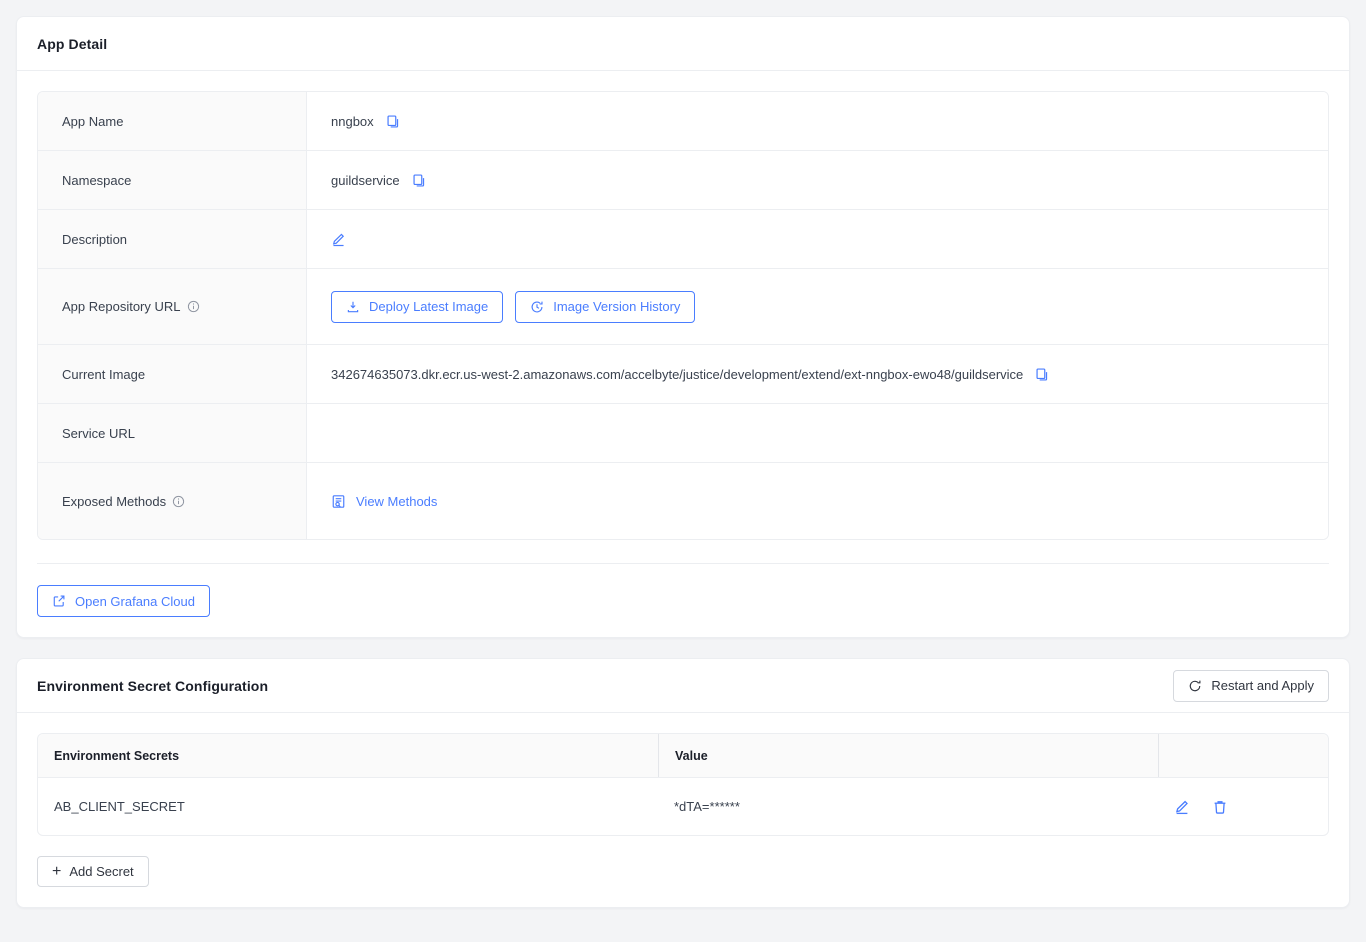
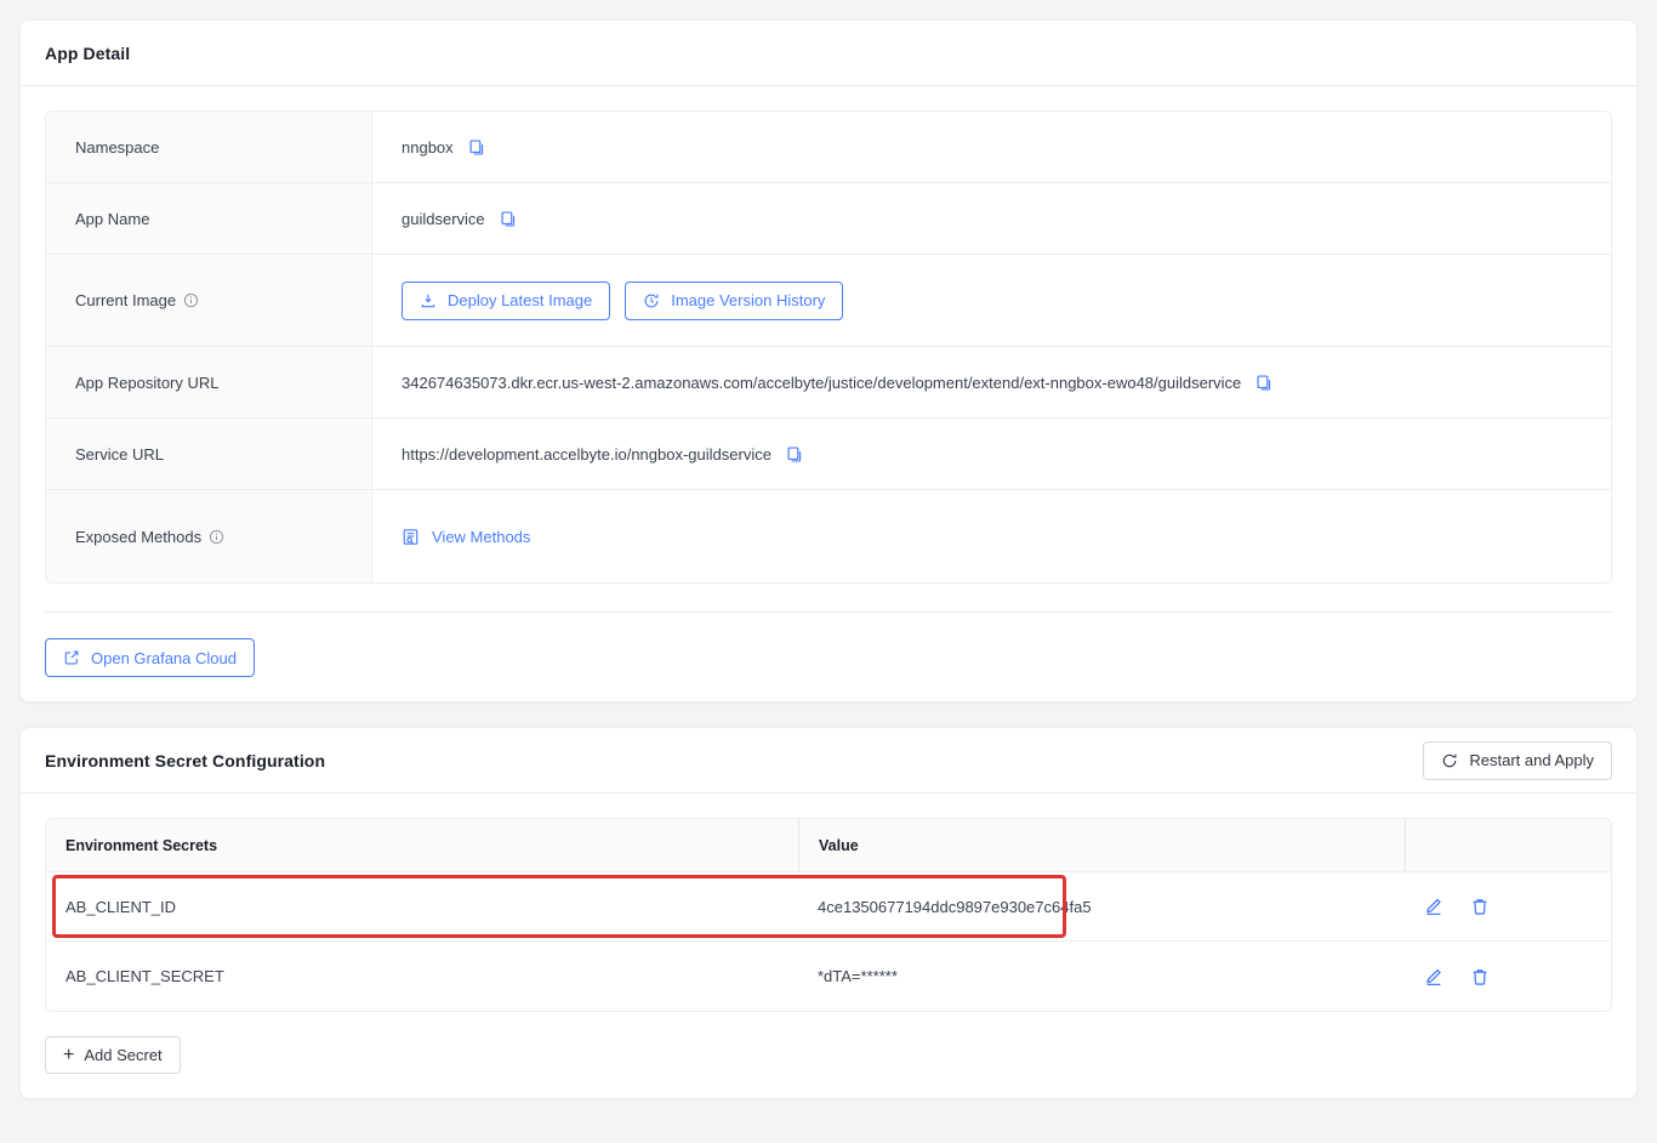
  App Detail
- App Name
+ Namespace
  nngbox
- Namespace
+ App Name
  guildservice
- Description
- App Repository URL
+ Current Image
  Deploy Latest Image
  Image Version History
- Current Image
+ App Repository URL
  342674635073.dkr.ecr.us-west-2.amazonaws.com/accelbyte/justice/development/extend/ext-nngbox-ewo48/guildservice
  Service URL
+ https://development.accelbyte.io/nngbox-guildservice
  Exposed Methods
  View Methods
  Open Grafana Cloud
  Environment Secret Configuration
  Restart and Apply
  Environment Secrets
  Value
+ AB_CLIENT_ID
+ 4ce1350677194ddc9897e930e7c64fa5
  AB_CLIENT_SECRET
  *dTA=******
  +
  Add Secret
